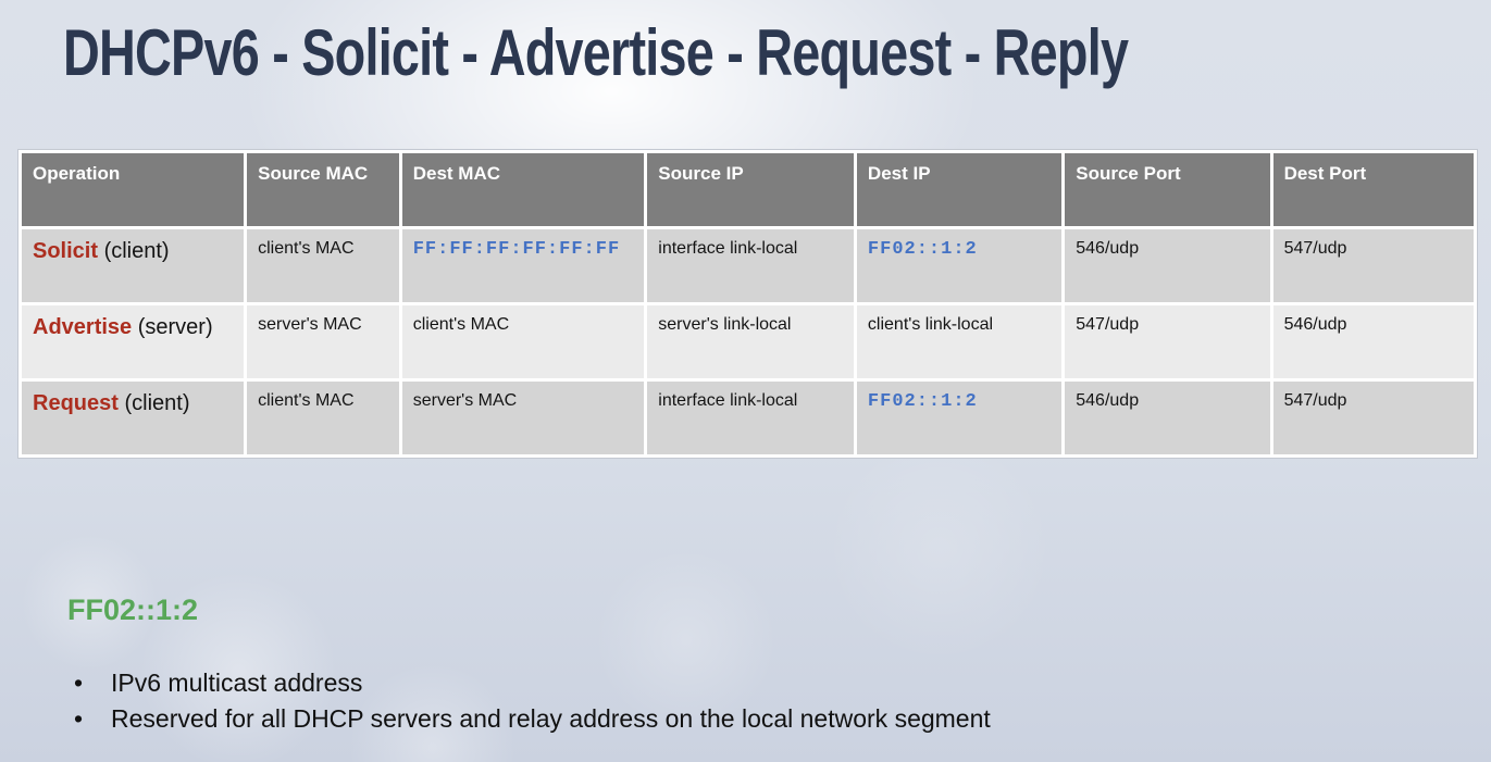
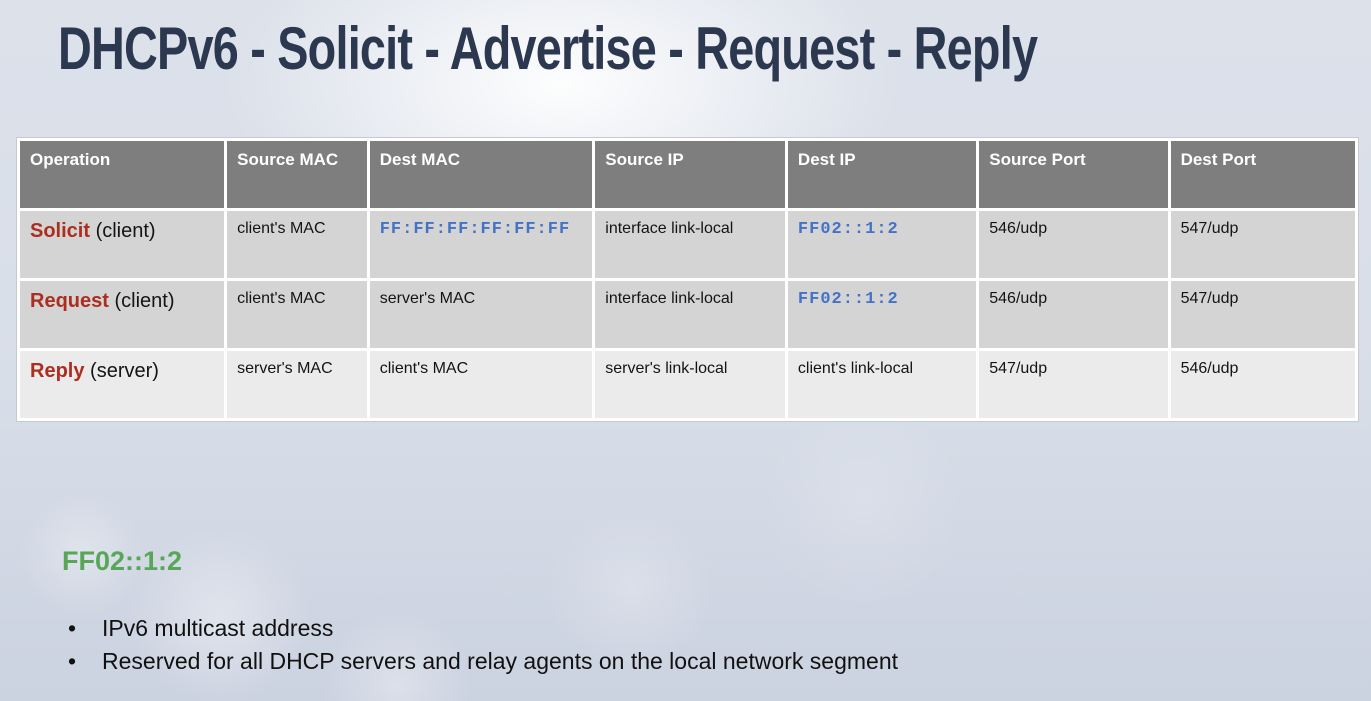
  DHCPv6 - Solicit - Advertise - Request - Reply
  Operation	Source MAC	Dest MAC	Source IP	Dest IP	Source Port	Dest Port
  Solicit (client)	client's MAC	FF:FF:FF:FF:FF:FF	interface link-local	FF02::1:2	546/udp	547/udp
- Advertise (server)	server's MAC	client's MAC	server's link-local	client's link-local	547/udp	546/udp
  Request (client)	client's MAC	server's MAC	interface link-local	FF02::1:2	546/udp	547/udp
+ Reply (server)	server's MAC	client's MAC	server's link-local	client's link-local	547/udp	546/udp
  FF02::1:2
  IPv6 multicast address
- Reserved for all DHCP servers and relay address on the local network segment
+ Reserved for all DHCP servers and relay agents on the local network segment
